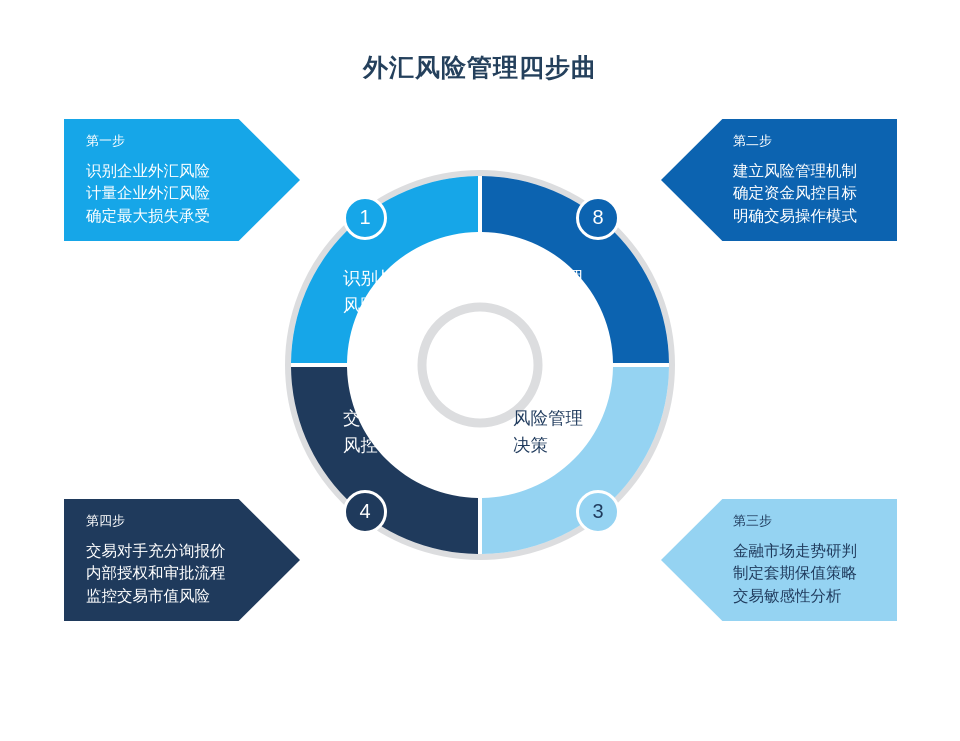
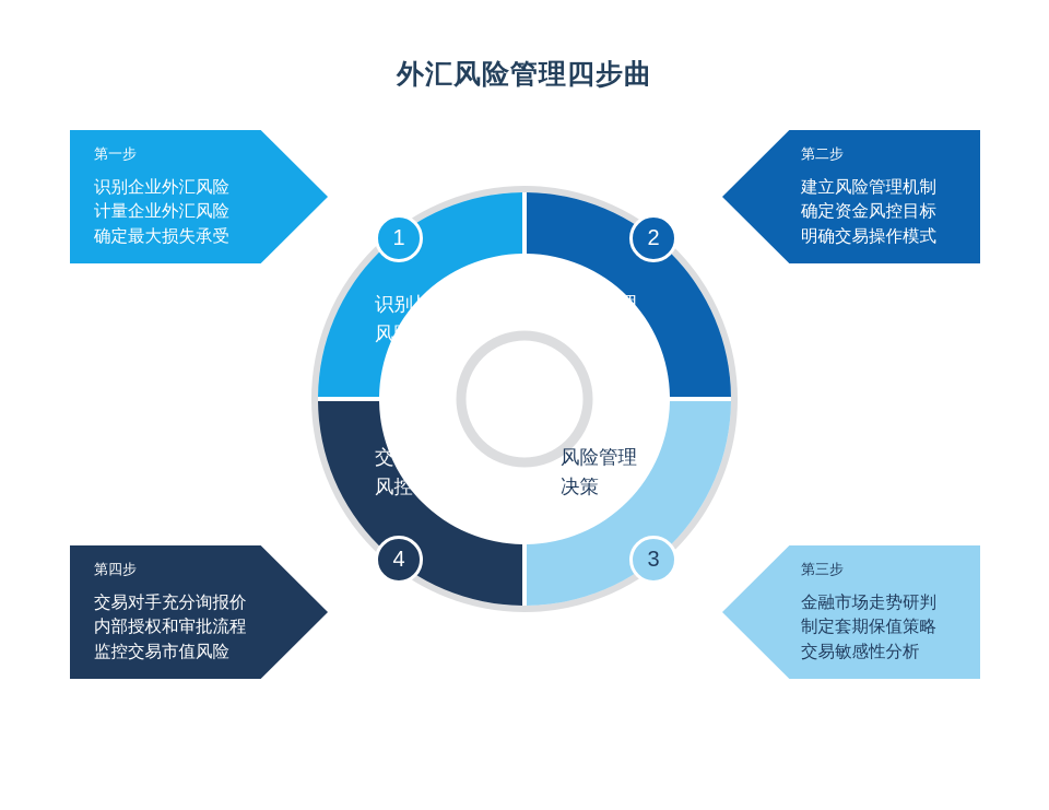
  外汇风险管理四步曲
  识别与计量
  风险
  风险管理
  体系
  风险管理
  决策
  交易管理与
  风控
  1
- 8
+ 2
  3
  4
  第一步
  识别企业外汇风险
  计量企业外汇风险
  确定最大损失承受
  第二步
  建立风险管理机制
  确定资金风控目标
  明确交易操作模式
  第三步
  金融市场走势研判
  制定套期保值策略
  交易敏感性分析
  第四步
  交易对手充分询报价
  内部授权和审批流程
  监控交易市值风险
